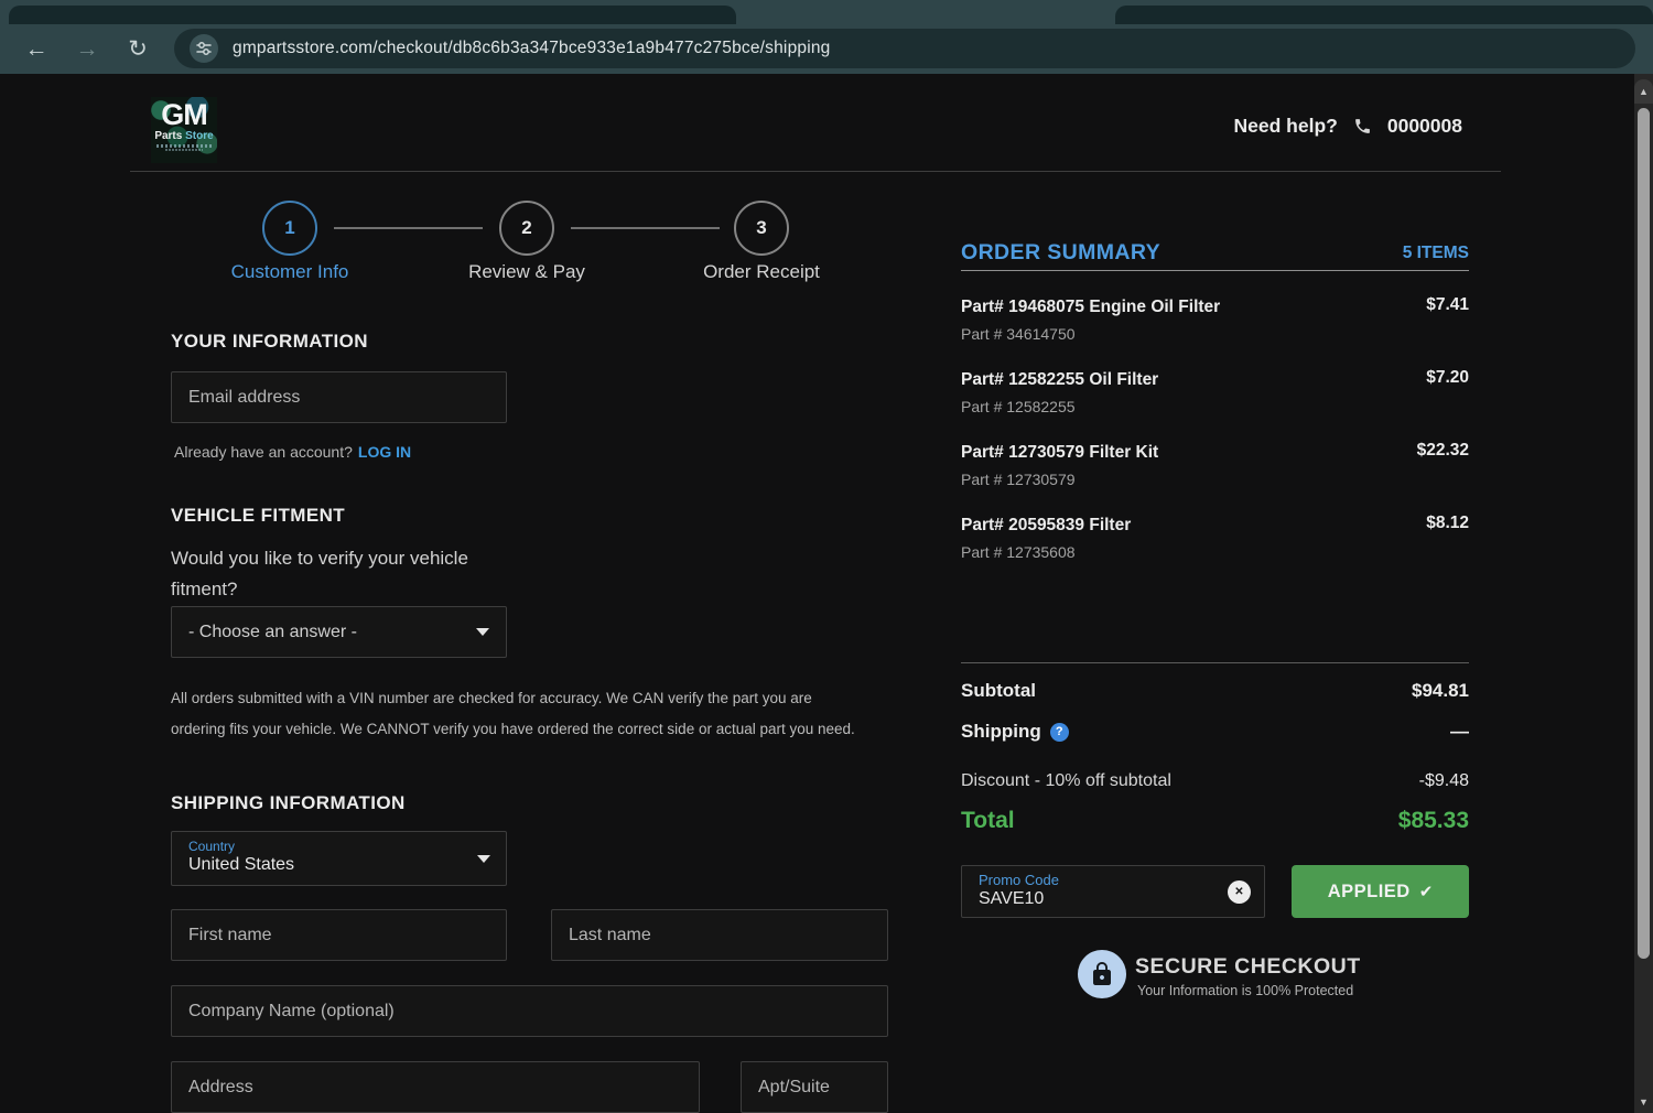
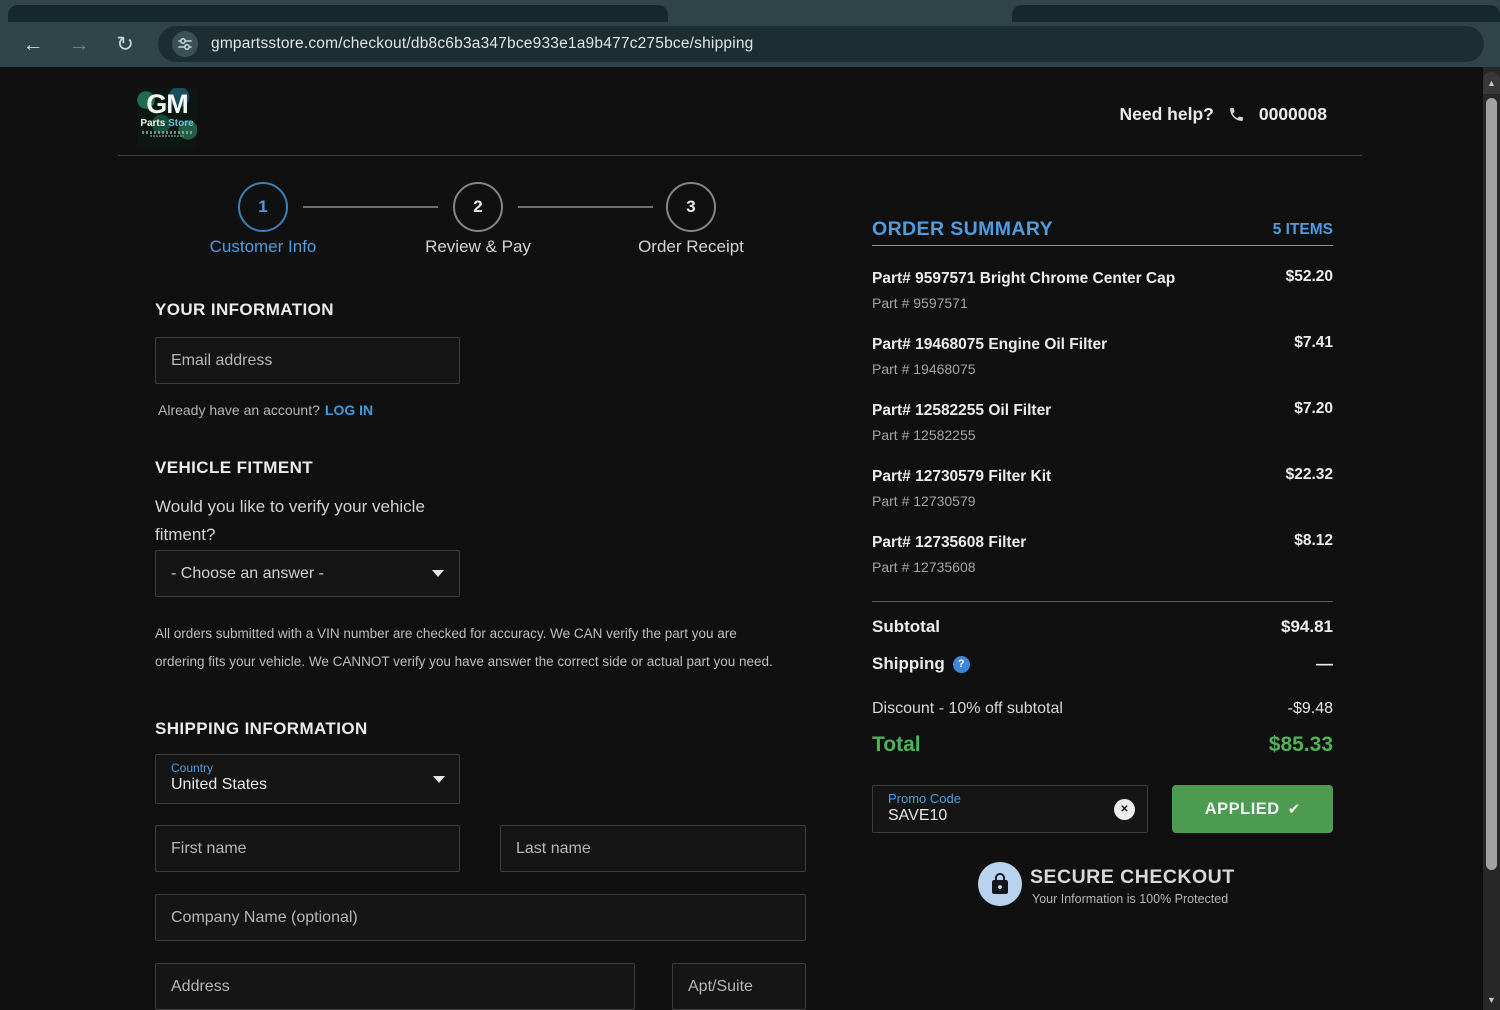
  ←
  →
  ↻
  gmpartsstore.com/checkout/db8c6b3a347bce933e1a9b477c275bce/shipping
  ▲
  ▼
  GM
  Parts Store
  Need help?
  0000008
  1
  2
  3
  Customer Info
  Review & Pay
  Order Receipt
  YOUR INFORMATION
  Email address
  Already have an account? LOG IN
  VEHICLE FITMENT
  Would you like to verify your vehicle fitment?
  - Choose an answer -
- All orders submitted with a VIN number are checked for accuracy. We CAN verify the part you are ordering fits your vehicle. We CANNOT verify you have ordered the correct side or actual part you need.
+ All orders submitted with a VIN number are checked for accuracy. We CAN verify the part you are ordering fits your vehicle. We CANNOT verify you have answer the correct side or actual part you need.
  SHIPPING INFORMATION
  Country
  United States
  First name
  Last name
  Company Name (optional)
  Address
  Apt/Suite
  ORDER SUMMARY
  5 ITEMS
+ Part# 9597571 Bright Chrome Center Cap
+ $52.20
+ Part # 9597571
  Part# 19468075 Engine Oil Filter
  $7.41
- Part # 34614750
+ Part # 19468075
  Part# 12582255 Oil Filter
  $7.20
  Part # 12582255
  Part# 12730579 Filter Kit
  $22.32
  Part # 12730579
- Part# 20595839 Filter
+ Part# 12735608 Filter
  $8.12
  Part # 12735608
  Subtotal
  $94.81
  Shipping
  ?
  —
  Discount - 10% off subtotal
  -$9.48
  Total
  $85.33
  Promo Code
  SAVE10
  ✕
  APPLIED
  ✔
  SECURE CHECKOUT
  Your Information is 100% Protected
